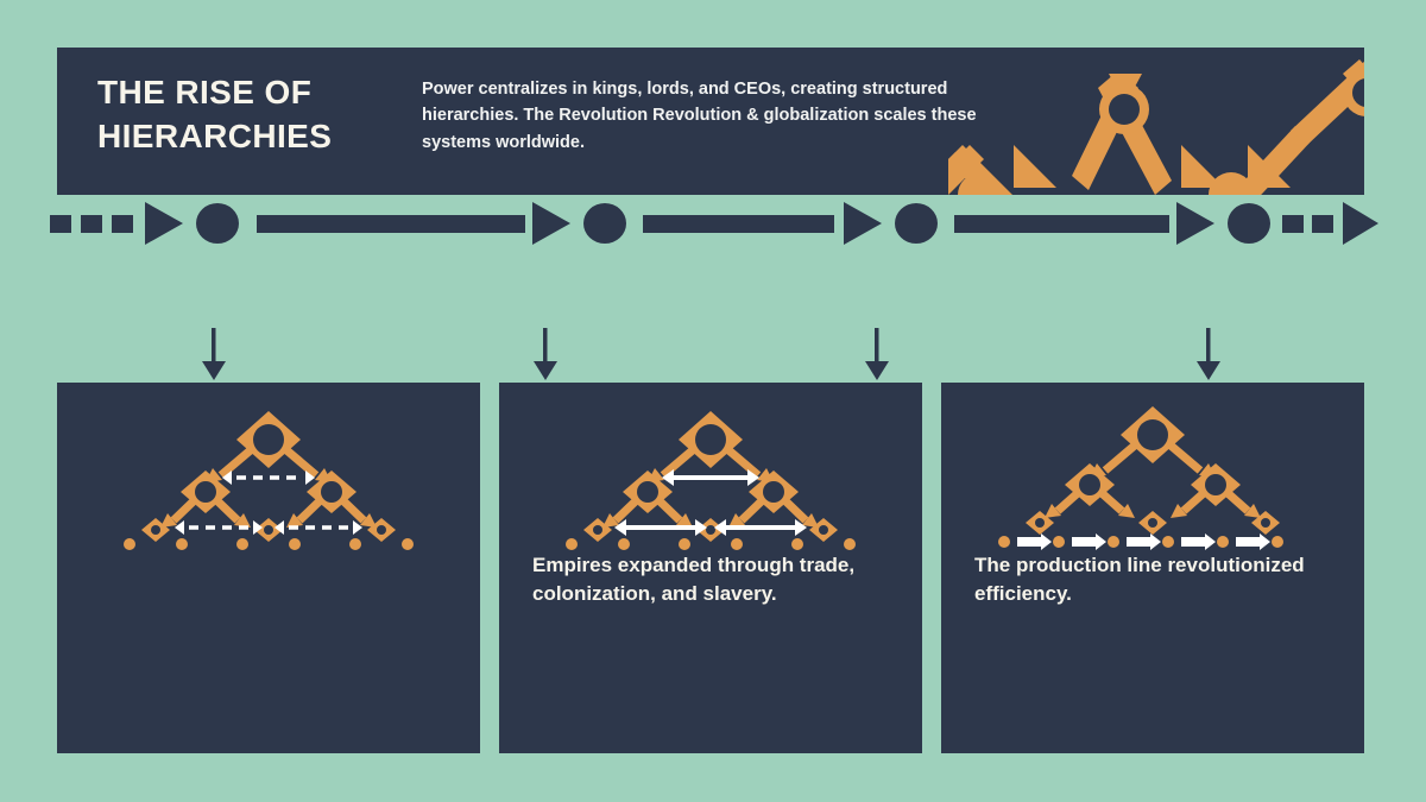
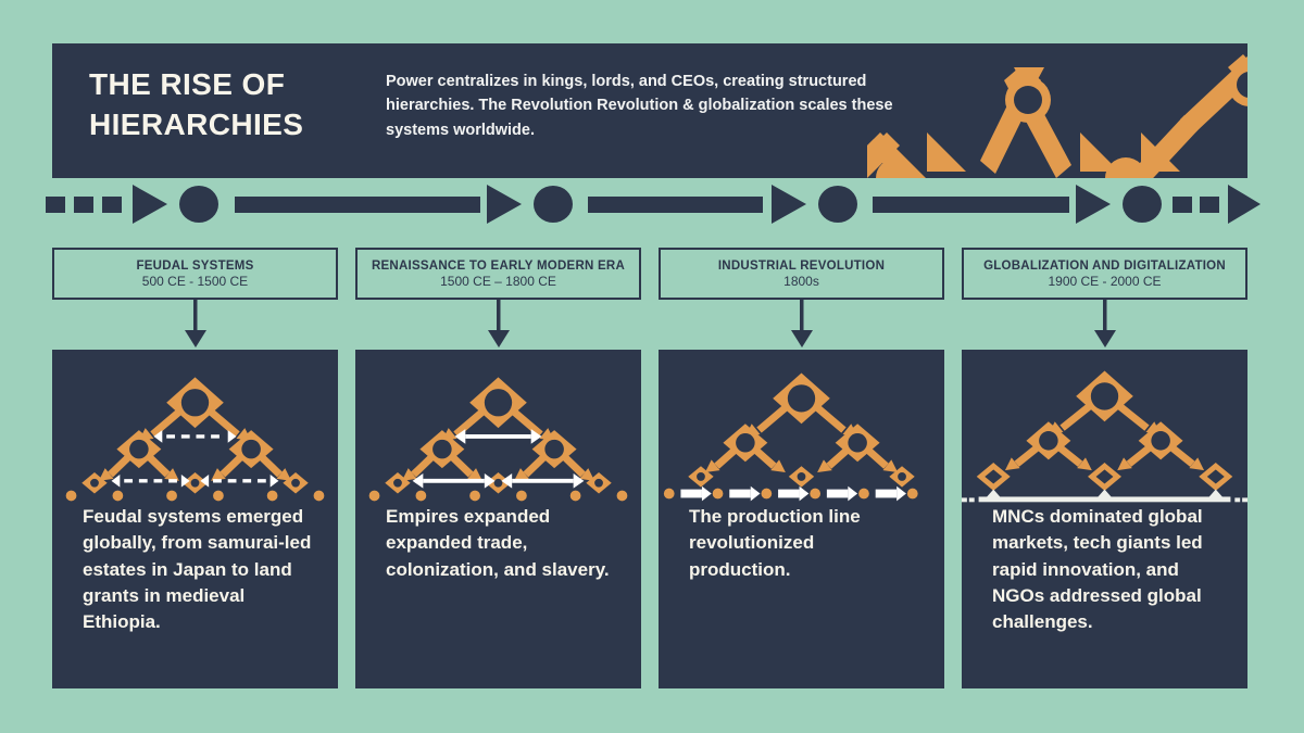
  THE RISE OF
  HIERARCHIES
  Power centralizes in kings, lords, and CEOs, creating structured hierarchies. The Revolution Revolution & globalization scales these systems worldwide.
+ FEUDAL SYSTEMS
+ 500 CE - 1500 CE
+ RENAISSANCE TO EARLY MODERN ERA
+ 1500 CE – 1800 CE
+ INDUSTRIAL REVOLUTION
+ 1800s
+ GLOBALIZATION AND DIGITALIZATION
+ 1900 CE - 2000 CE
+ Feudal systems emerged globally, from samurai-led estates in Japan to land grants in medieval Ethiopia.
- Empires expanded through trade, colonization, and slavery.
+ Empires expanded expanded trade, colonization, and slavery.
- The production line revolutionized efficiency.
+ The production line revolutionized production.
+ MNCs dominated global markets, tech giants led rapid innovation, and NGOs addressed global challenges.
